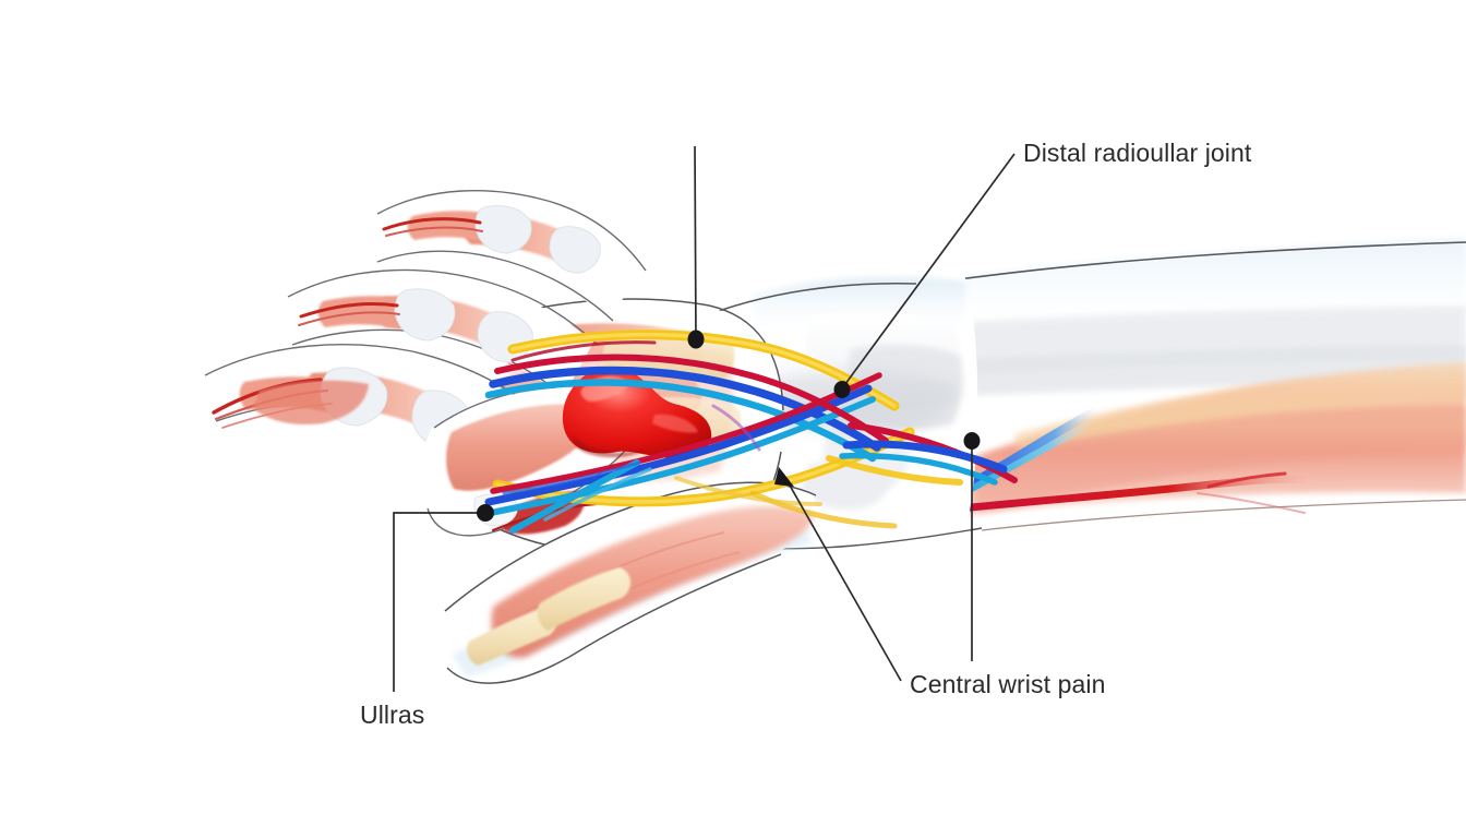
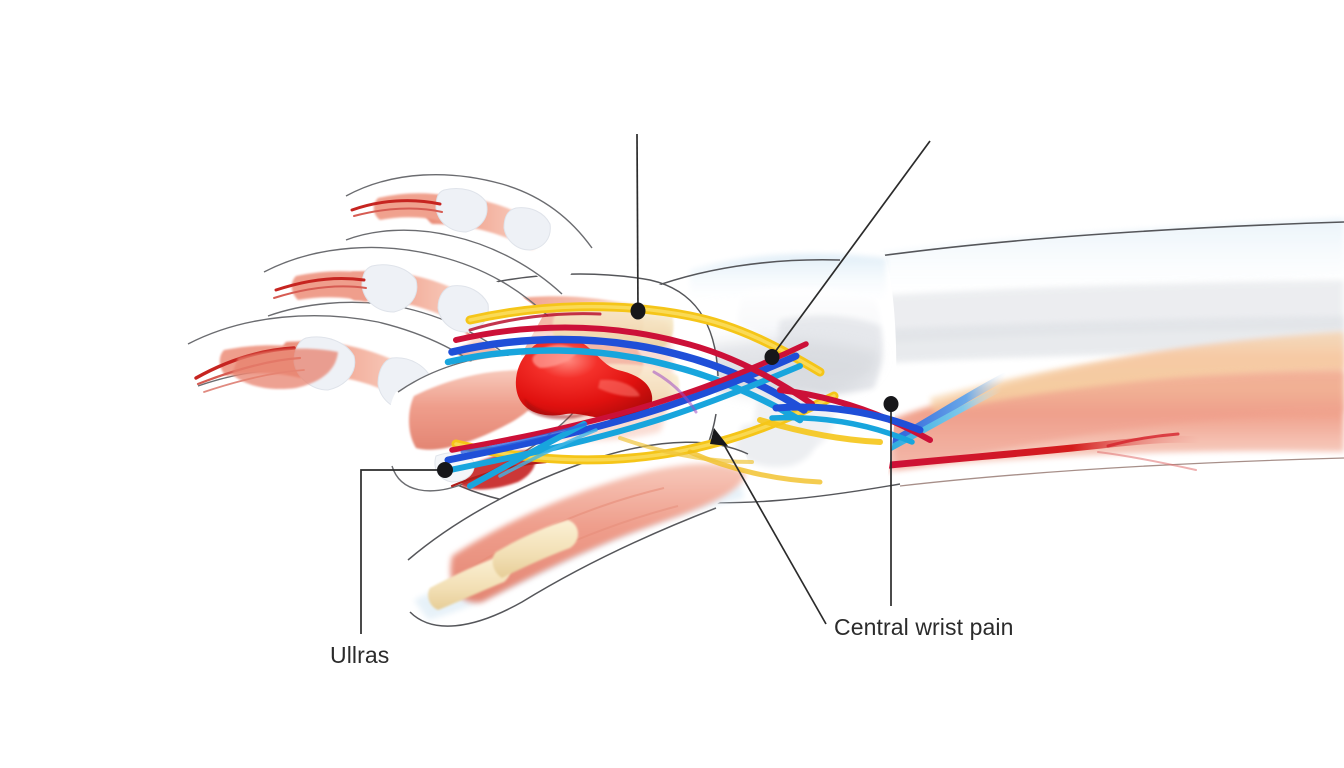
- Distal radioullar joint
  Central wrist pain
  Ullras
